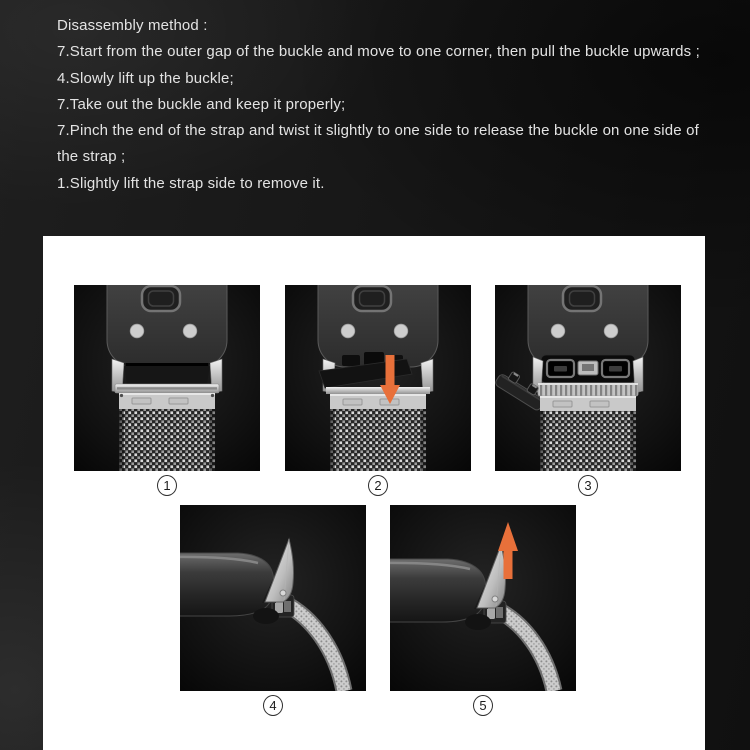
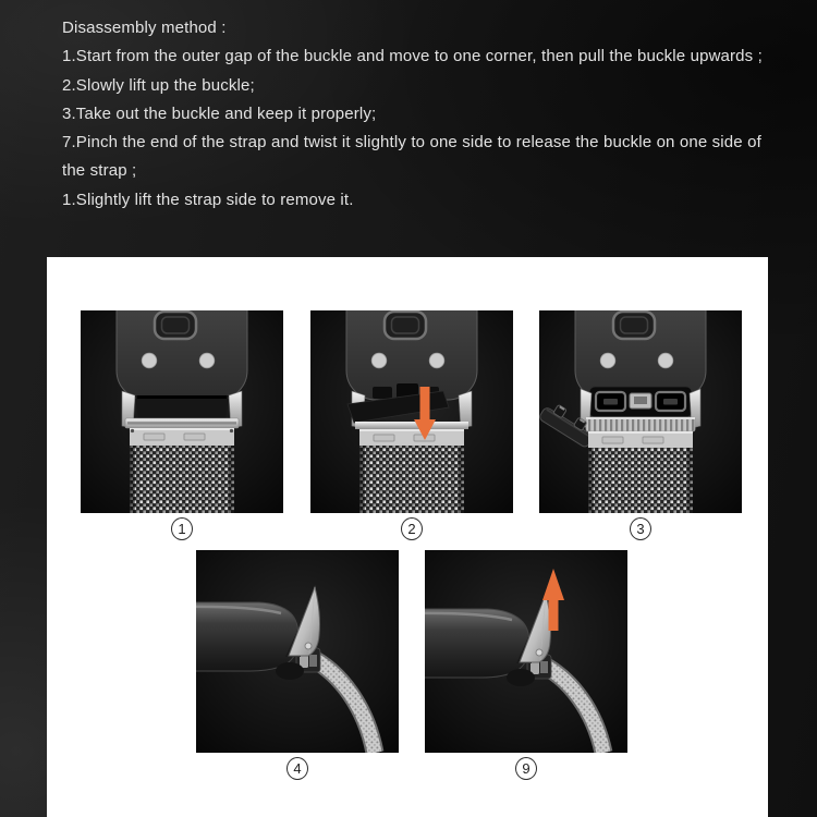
  Disassembly method :
- 7.Start from the outer gap of the buckle and move to one corner, then pull the buckle upwards ;
+ 1.Start from the outer gap of the buckle and move to one corner, then pull the buckle upwards ;
- 4.Slowly lift up the buckle;
+ 2.Slowly lift up the buckle;
- 7.Take out the buckle and keep it properly;
+ 3.Take out the buckle and keep it properly;
  7.Pinch the end of the strap and twist it slightly to one side to release the buckle on one side of the strap ;
  1.Slightly lift the strap side to remove it.
  1
  2
  3
  4
- 5
+ 9
